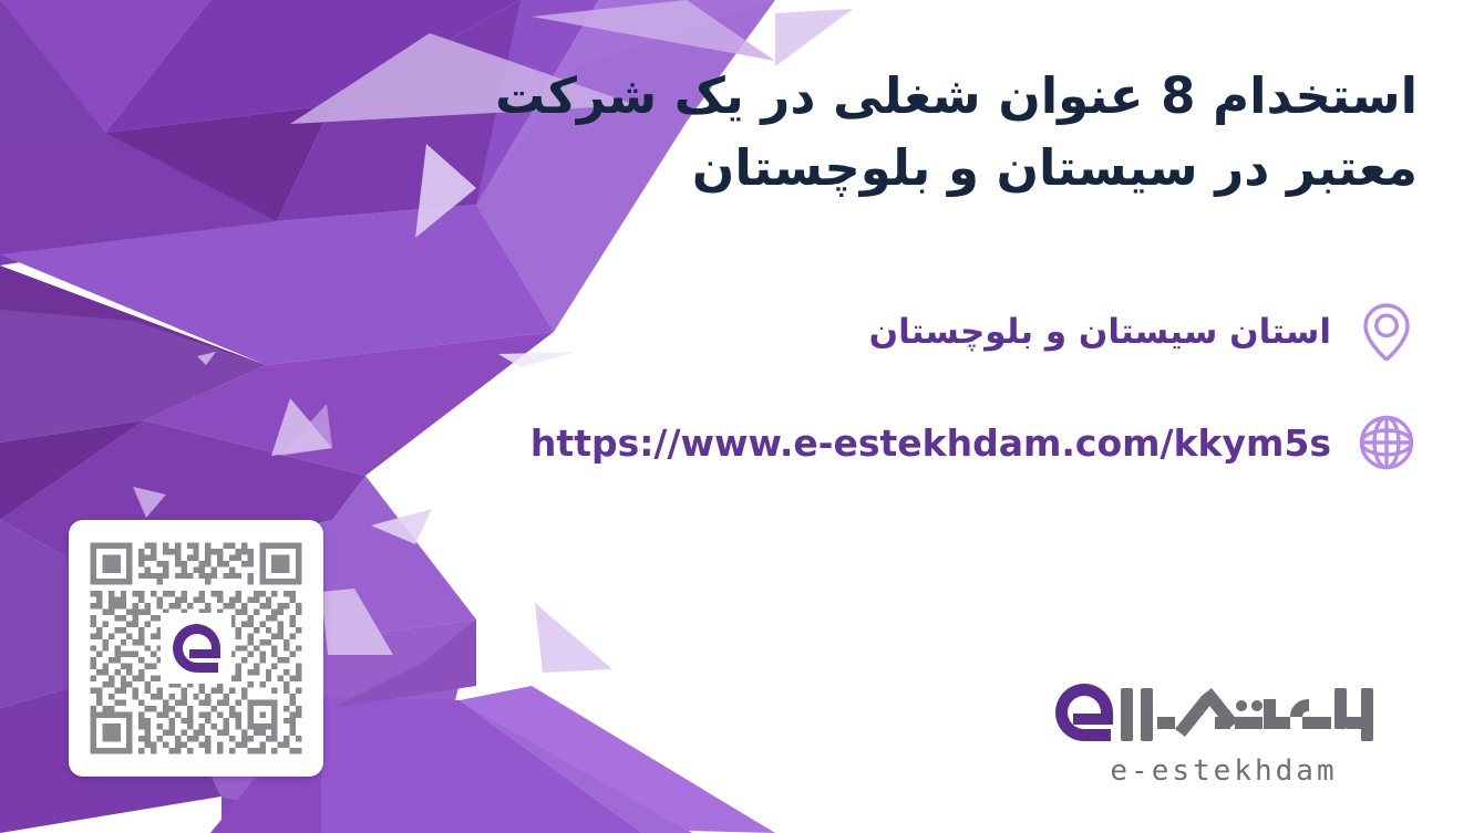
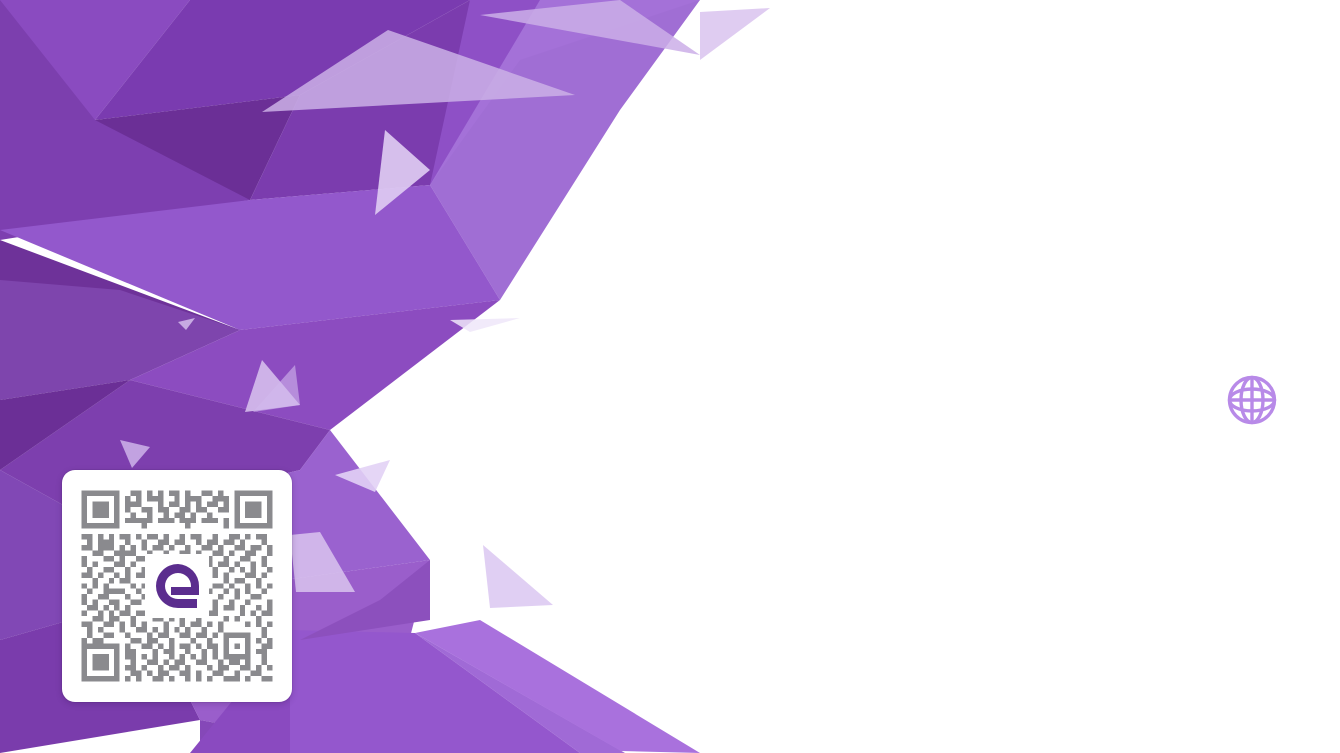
- استخدام 8 عنوان شغلی در یک شرکت معتبر در سیستان و بلوچستان
- استان سیستان و بلوچستان
- https://www.e-estekhdam.com/kkym5s
- e-estekhdam
